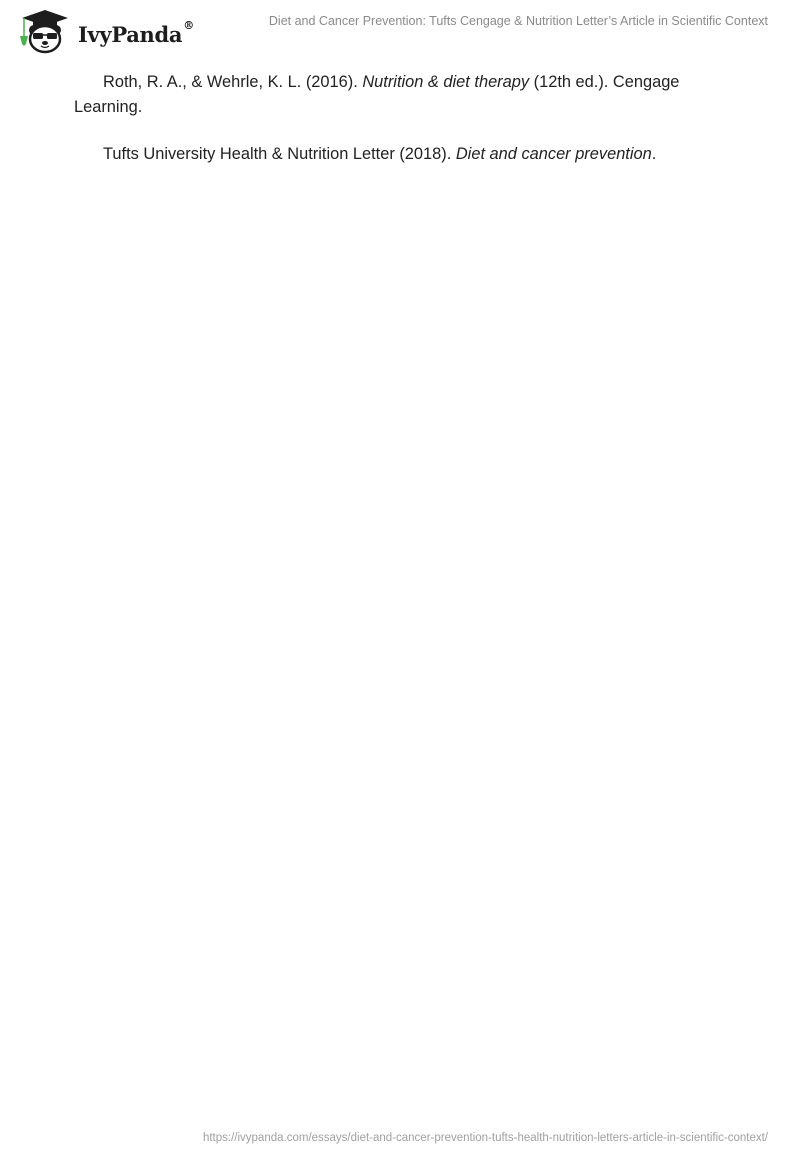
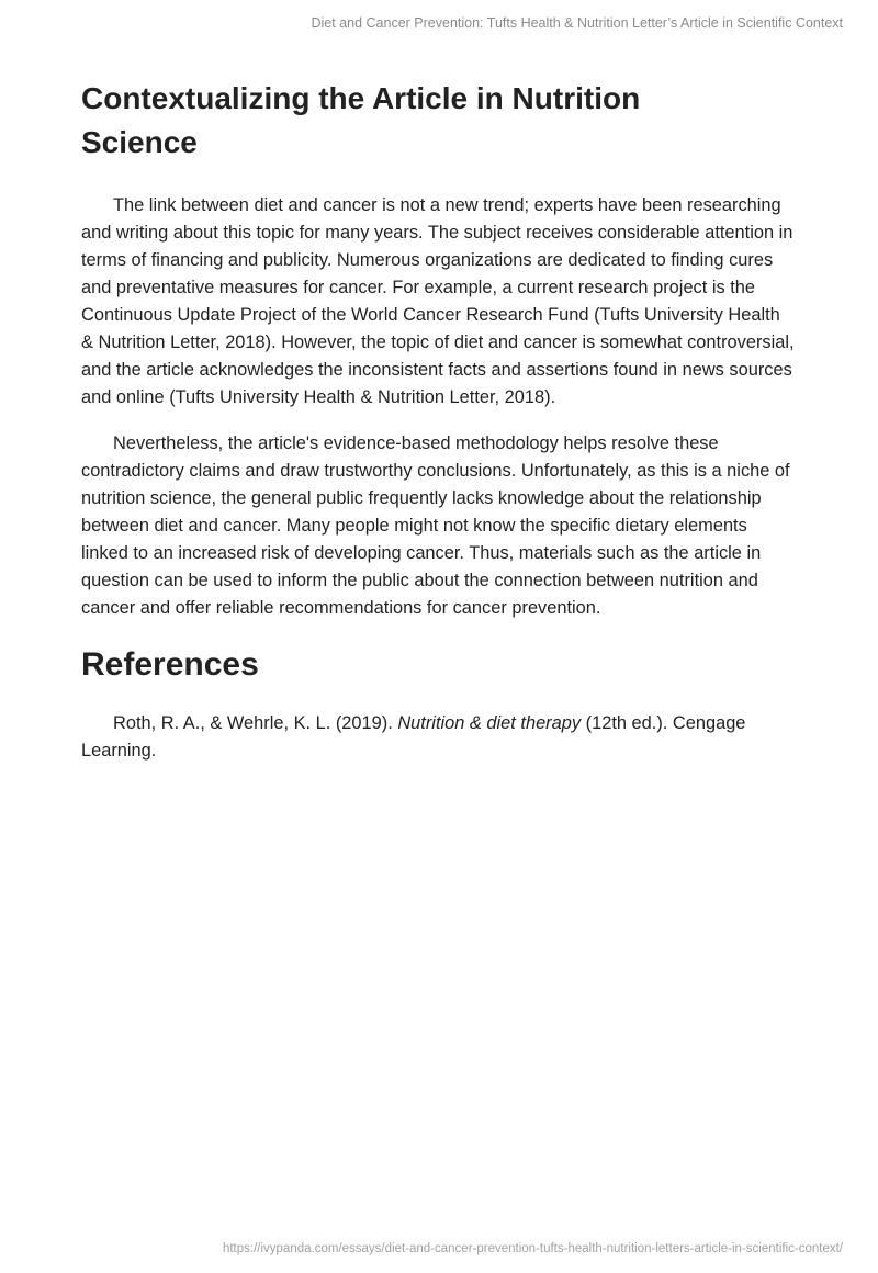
- IvyPanda®
- Diet and Cancer Prevention: Tufts Cengage & Nutrition Letter’s Article in Scientific Context
+ Diet and Cancer Prevention: Tufts Health & Nutrition Letter’s Article in Scientific Context
+ Contextualizing the Article in Nutrition Science
+ The link between diet and cancer is not a new trend; experts have been researching and writing about this topic for many years. The subject receives considerable attention in terms of financing and publicity. Numerous organizations are dedicated to finding cures and preventative measures for cancer. For example, a current research project is the Continuous Update Project of the World Cancer Research Fund (Tufts University Health & Nutrition Letter, 2018). However, the topic of diet and cancer is somewhat controversial, and the article acknowledges the inconsistent facts and assertions found in news sources and online (Tufts University Health & Nutrition Letter, 2018).
+ Nevertheless, the article's evidence-based methodology helps resolve these contradictory claims and draw trustworthy conclusions. Unfortunately, as this is a niche of nutrition science, the general public frequently lacks knowledge about the relationship between diet and cancer. Many people might not know the specific dietary elements linked to an increased risk of developing cancer. Thus, materials such as the article in question can be used to inform the public about the connection between nutrition and cancer and offer reliable recommendations for cancer prevention.
+ References
- Roth, R. A., & Wehrle, K. L. (2016). Nutrition & diet therapy (12th ed.). Cengage Learning.
+ Roth, R. A., & Wehrle, K. L. (2019). Nutrition & diet therapy (12th ed.). Cengage Learning.
- Tufts University Health & Nutrition Letter (2018). Diet and cancer prevention.
  https://ivypanda.com/essays/diet-and-cancer-prevention-tufts-health-nutrition-letters-article-in-scientific-context/
